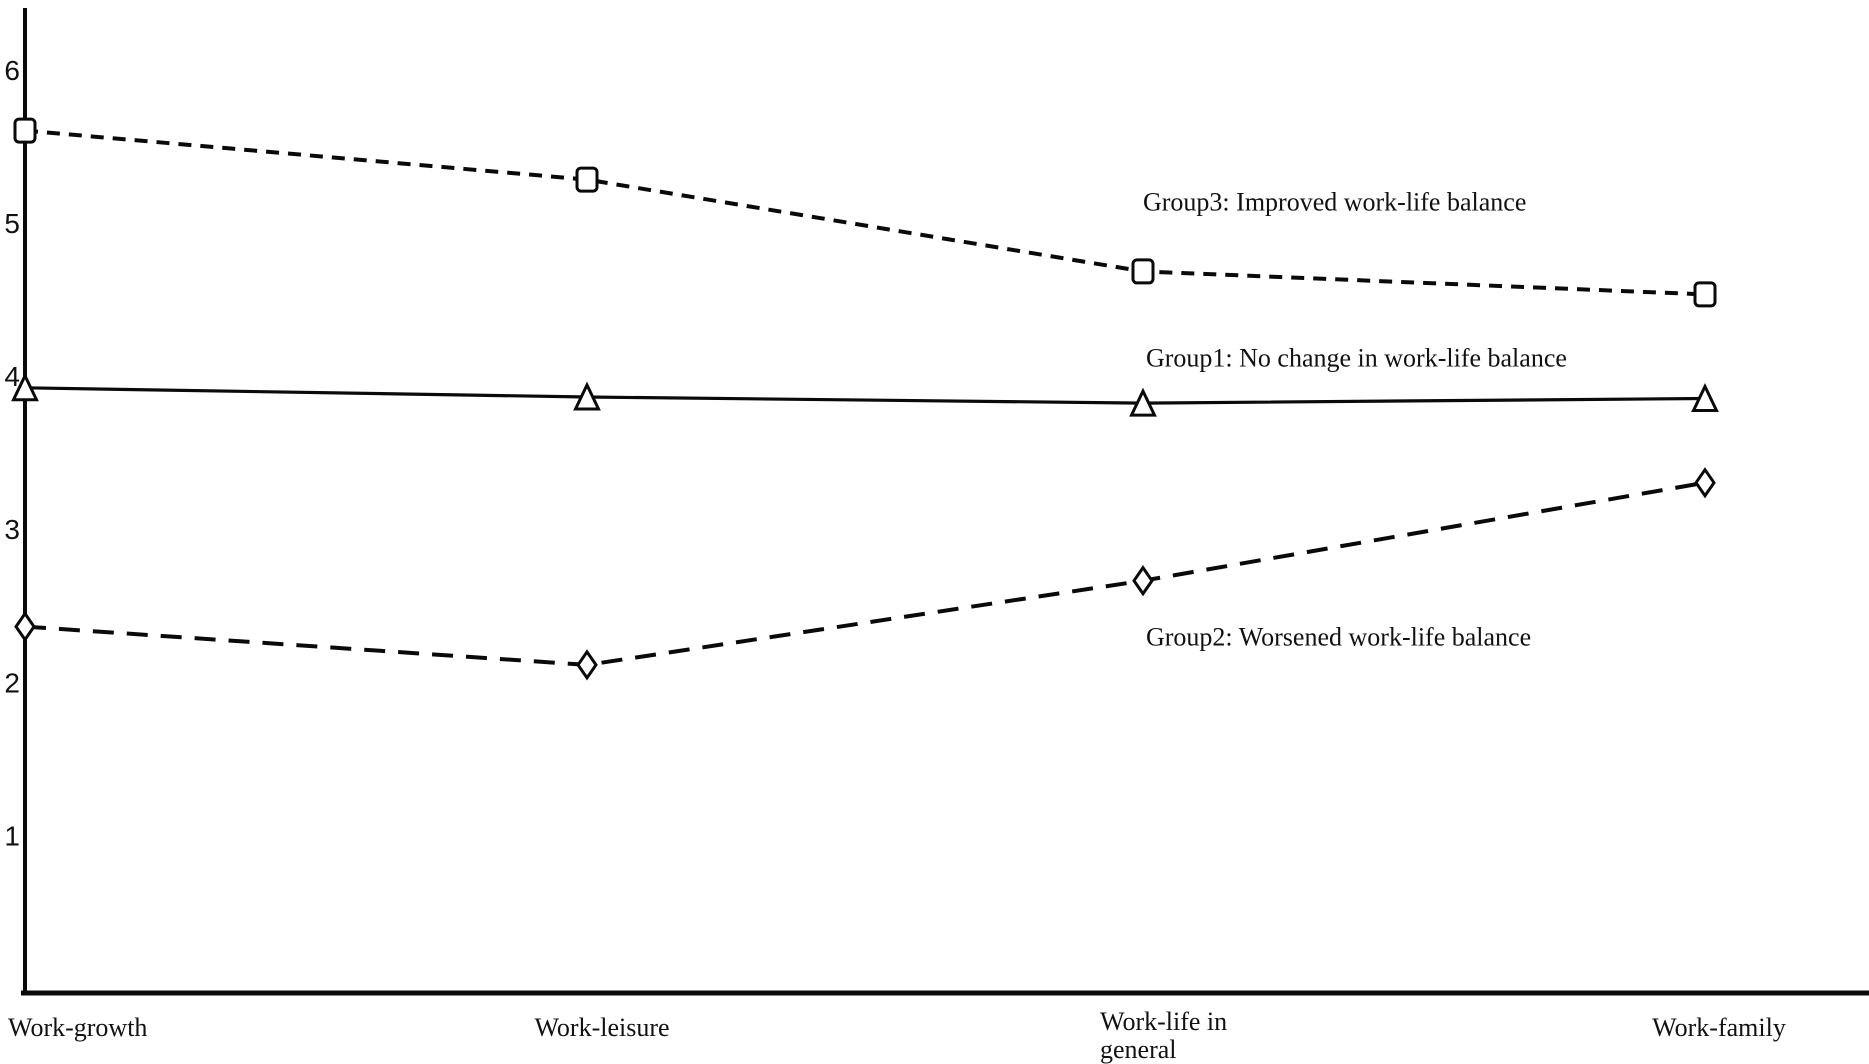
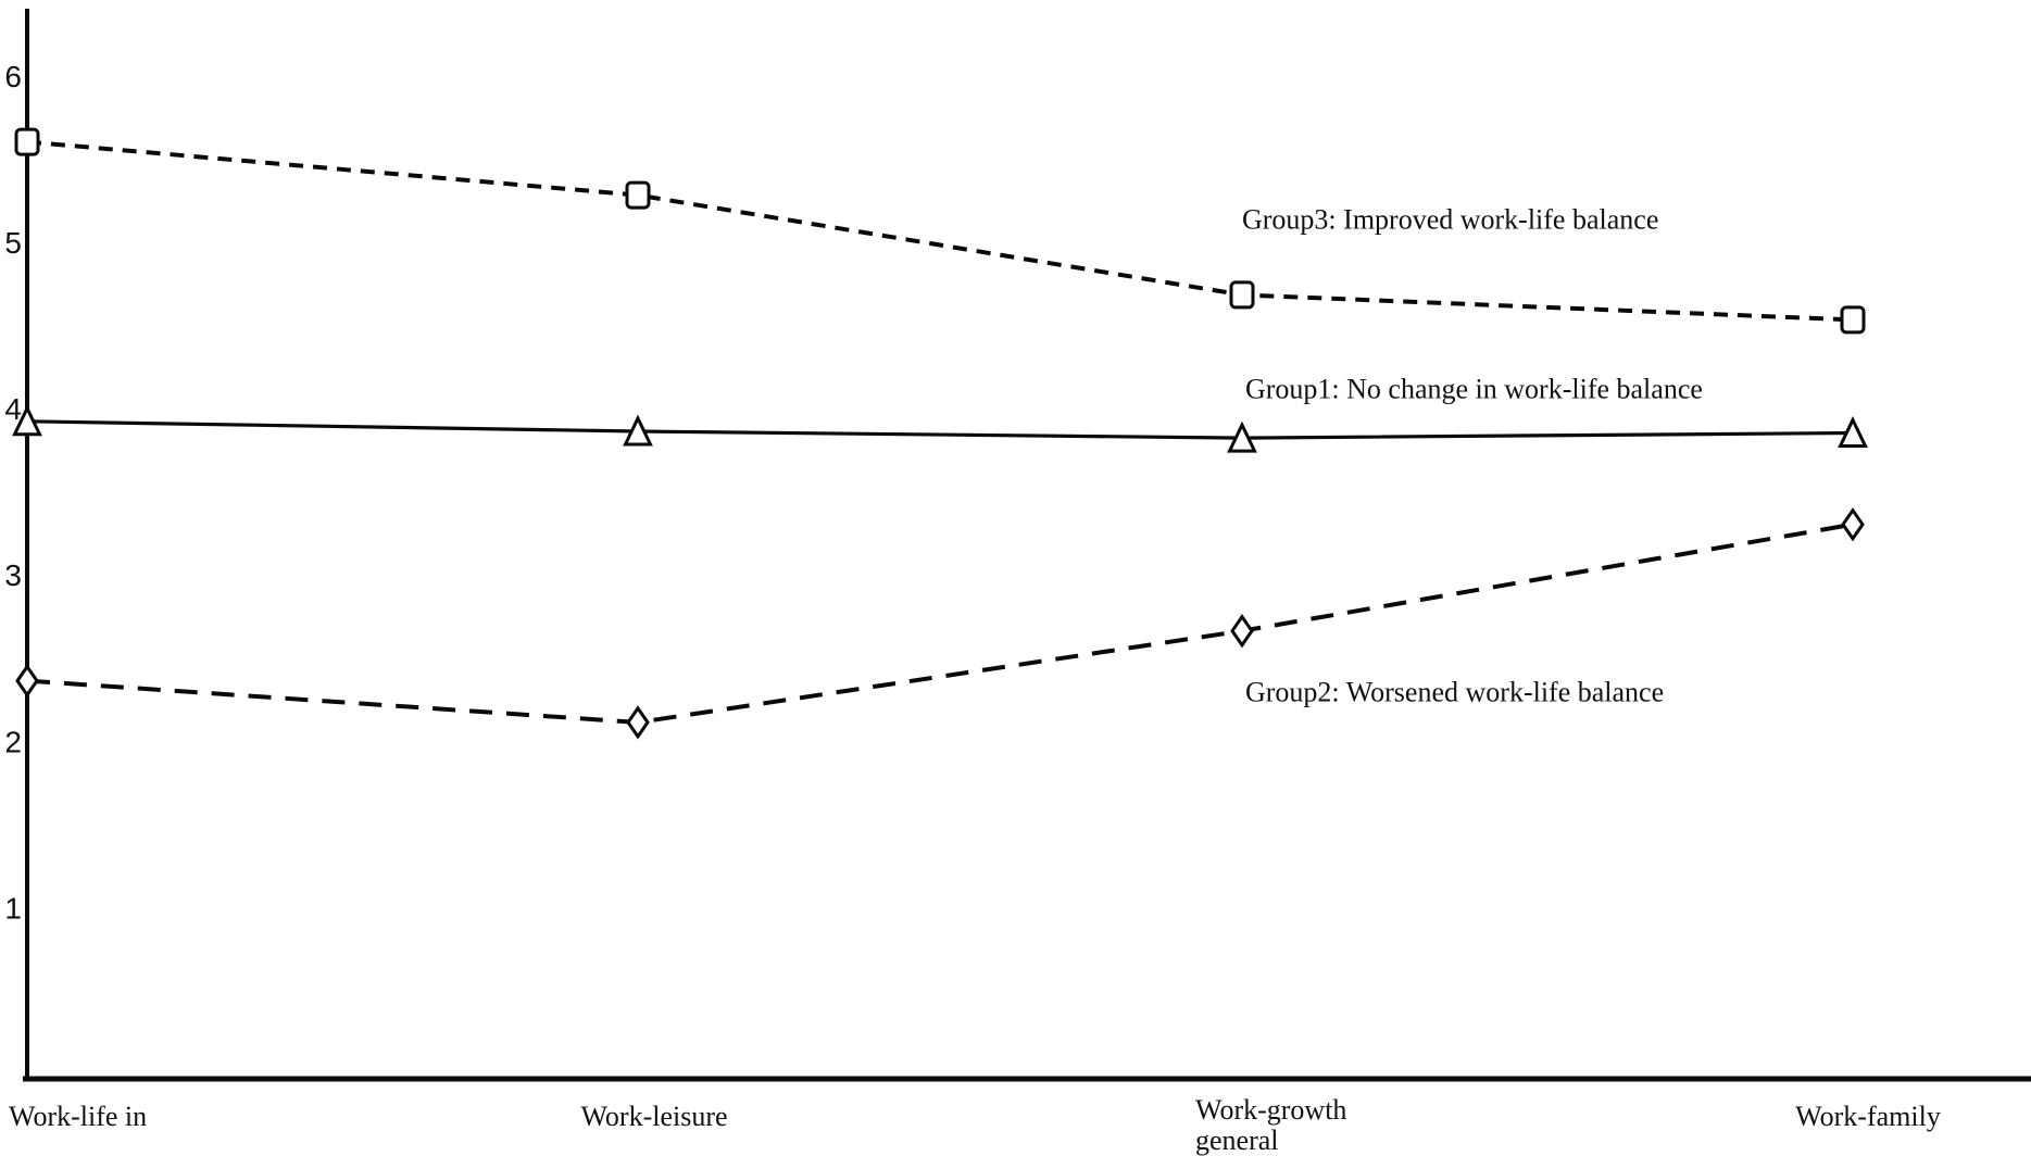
  6
  5
  4
  3
  2
  1
- Work-growth
+ Work-life in
  Work-leisure
- Work-life in
+ Work-growth
  general
  Work-family
  Group3: Improved work-life balance
  Group1: No change in work-life balance
  Group2: Worsened work-life balance
